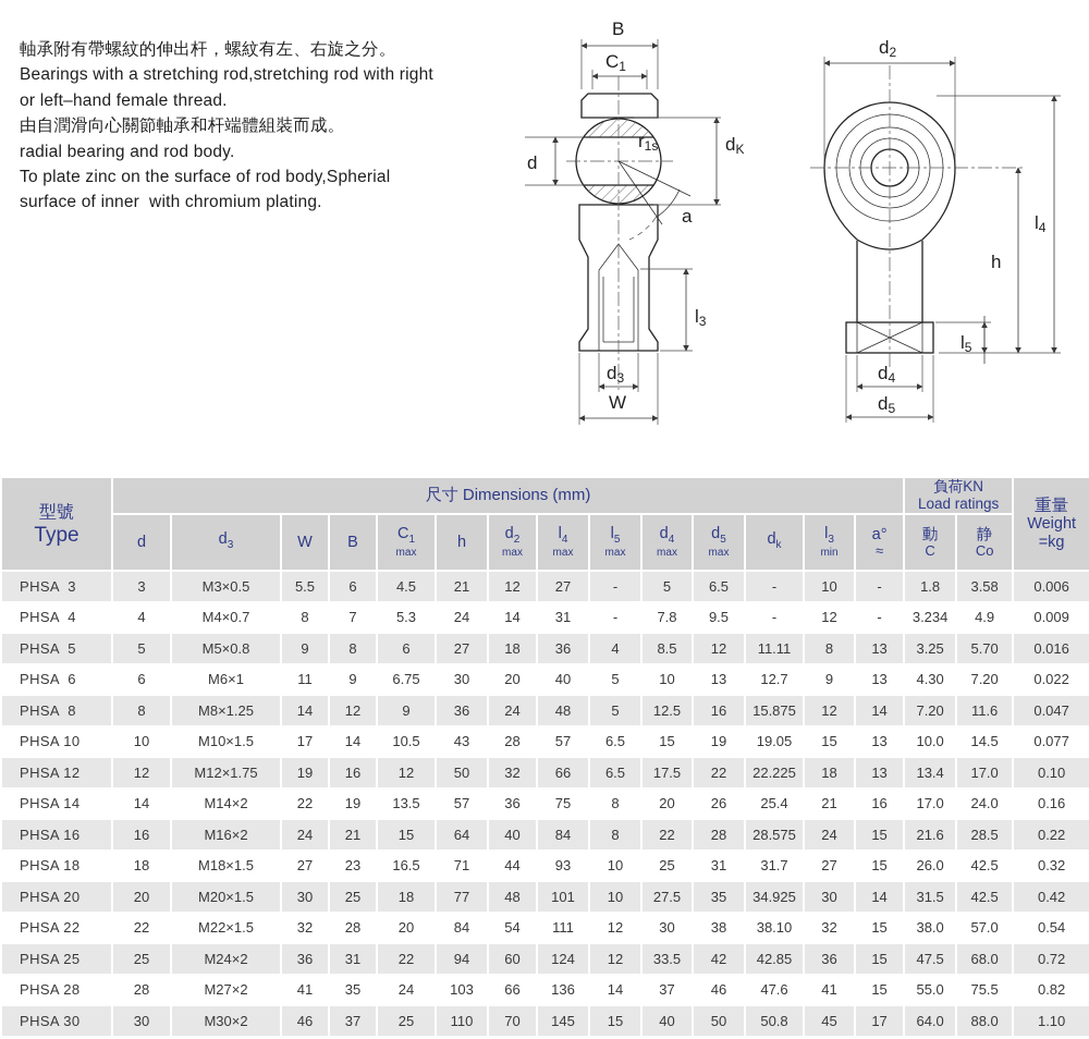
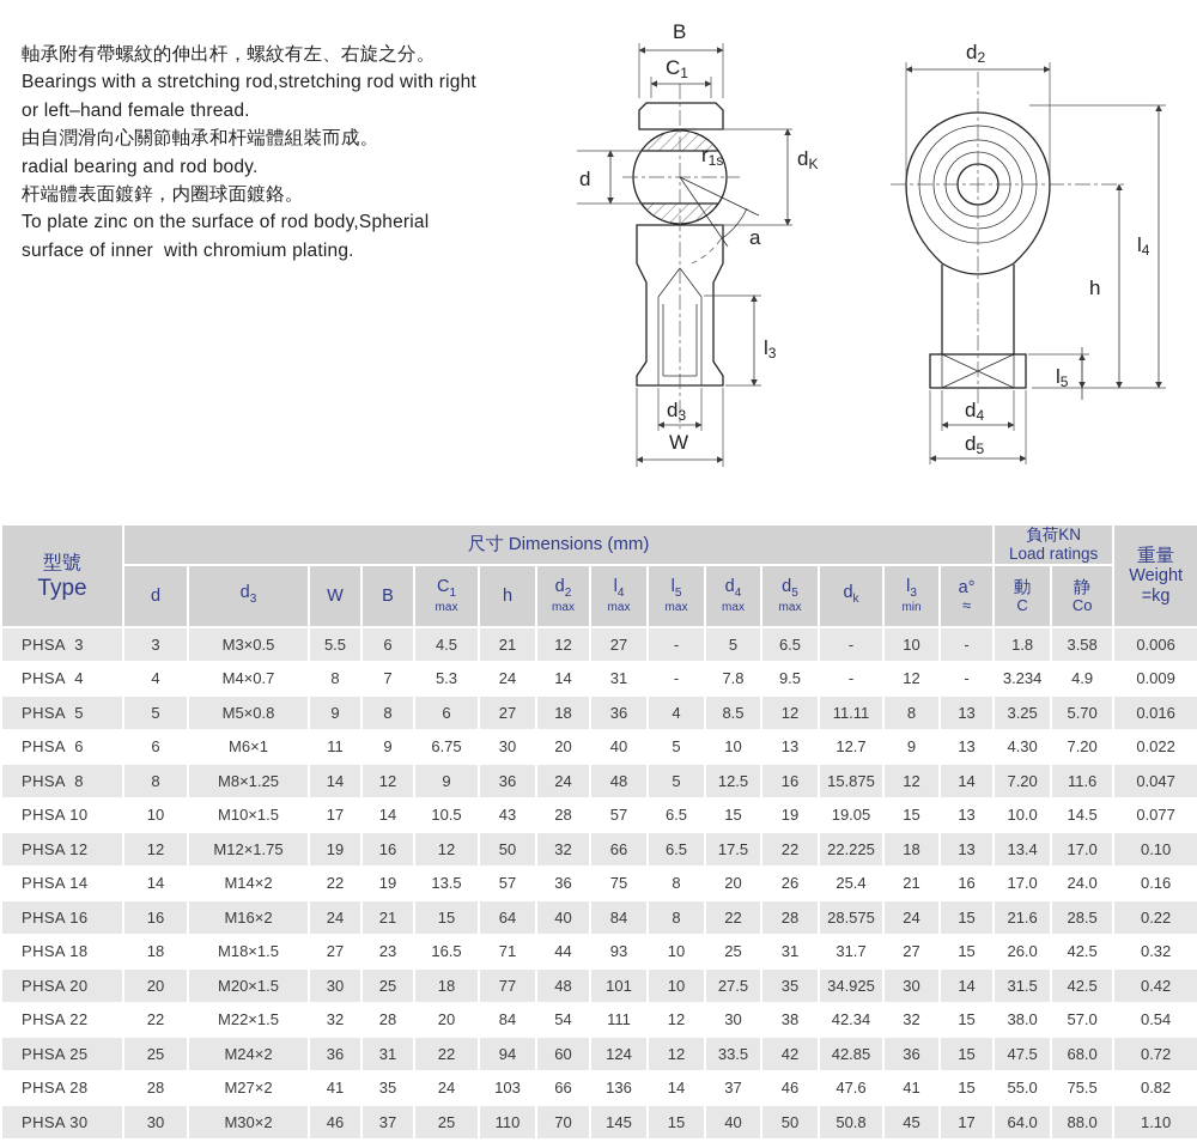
  軸承附有帶螺紋的伸出杆，螺紋有左、右旋之分。
  Bearings with a stretching rod,stretching rod with right
  or left–hand female thread.
  由自潤滑向心關節軸承和杆端體組裝而成。
  radial bearing and rod body.
+ 杆端體表面鍍鋅，内圈球面鍍鉻。
  To plate zinc on the surface of rod body,Spherial
  surface of inner with chromium plating.
  B
  C1
  r1s
  dK
  d
  a
  l3
  d3
  W
  d2
  l4
  h
  l5
  d4
  d5
  型號 Type	尺寸 Dimensions (mm)	負荷KN Load ratings	重量 Weight =kg
  d	d3	W	B	C1max	h	d2max	l4max	l5max	d4max	d5max	dk	l3min	a°≈	動C	静Co
  PHSA 3	3	M3×0.5	5.5	6	4.5	21	12	27	-	5	6.5	-	10	-	1.8	3.58	0.006
  PHSA 4	4	M4×0.7	8	7	5.3	24	14	31	-	7.8	9.5	-	12	-	3.234	4.9	0.009
  PHSA 5	5	M5×0.8	9	8	6	27	18	36	4	8.5	12	11.11	8	13	3.25	5.70	0.016
  PHSA 6	6	M6×1	11	9	6.75	30	20	40	5	10	13	12.7	9	13	4.30	7.20	0.022
  PHSA 8	8	M8×1.25	14	12	9	36	24	48	5	12.5	16	15.875	12	14	7.20	11.6	0.047
  PHSA 10	10	M10×1.5	17	14	10.5	43	28	57	6.5	15	19	19.05	15	13	10.0	14.5	0.077
  PHSA 12	12	M12×1.75	19	16	12	50	32	66	6.5	17.5	22	22.225	18	13	13.4	17.0	0.10
  PHSA 14	14	M14×2	22	19	13.5	57	36	75	8	20	26	25.4	21	16	17.0	24.0	0.16
  PHSA 16	16	M16×2	24	21	15	64	40	84	8	22	28	28.575	24	15	21.6	28.5	0.22
  PHSA 18	18	M18×1.5	27	23	16.5	71	44	93	10	25	31	31.7	27	15	26.0	42.5	0.32
  PHSA 20	20	M20×1.5	30	25	18	77	48	101	10	27.5	35	34.925	30	14	31.5	42.5	0.42
- PHSA 22	22	M22×1.5	32	28	20	84	54	111	12	30	38	38.10	32	15	38.0	57.0	0.54
+ PHSA 22	22	M22×1.5	32	28	20	84	54	111	12	30	38	42.34	32	15	38.0	57.0	0.54
  PHSA 25	25	M24×2	36	31	22	94	60	124	12	33.5	42	42.85	36	15	47.5	68.0	0.72
  PHSA 28	28	M27×2	41	35	24	103	66	136	14	37	46	47.6	41	15	55.0	75.5	0.82
  PHSA 30	30	M30×2	46	37	25	110	70	145	15	40	50	50.8	45	17	64.0	88.0	1.10
